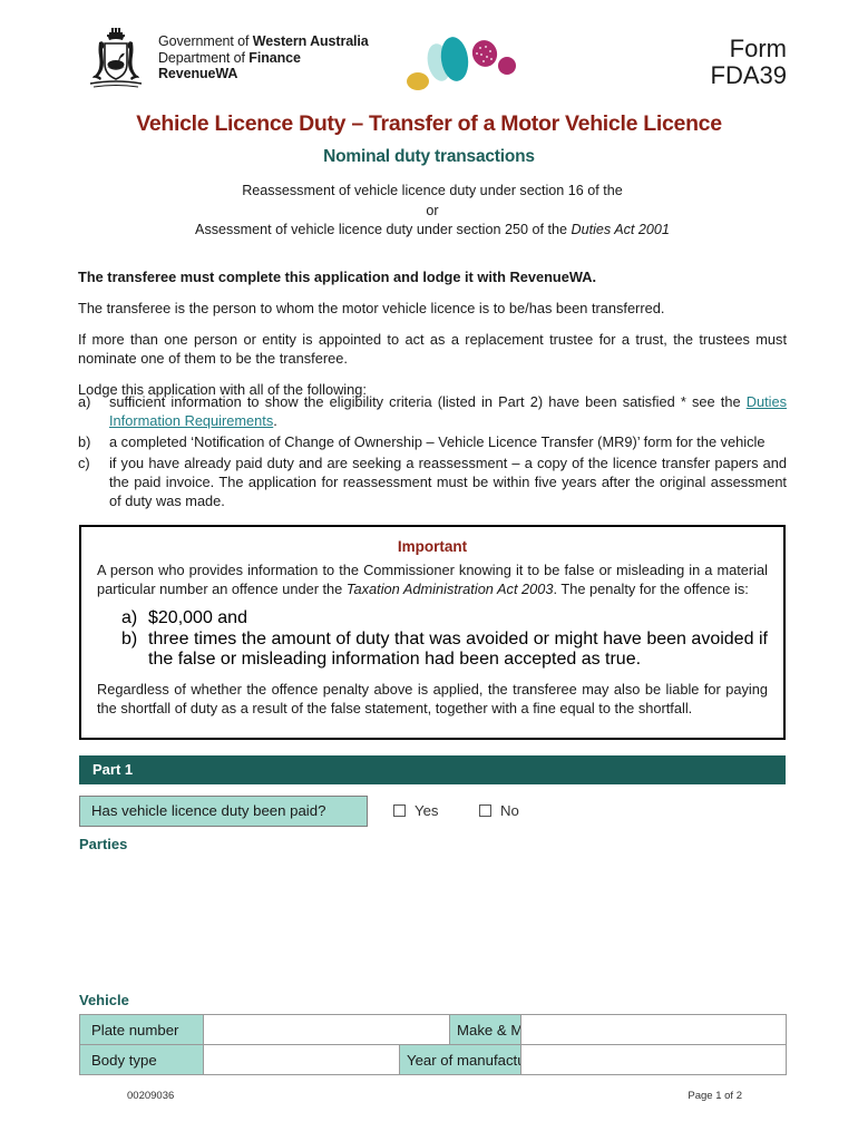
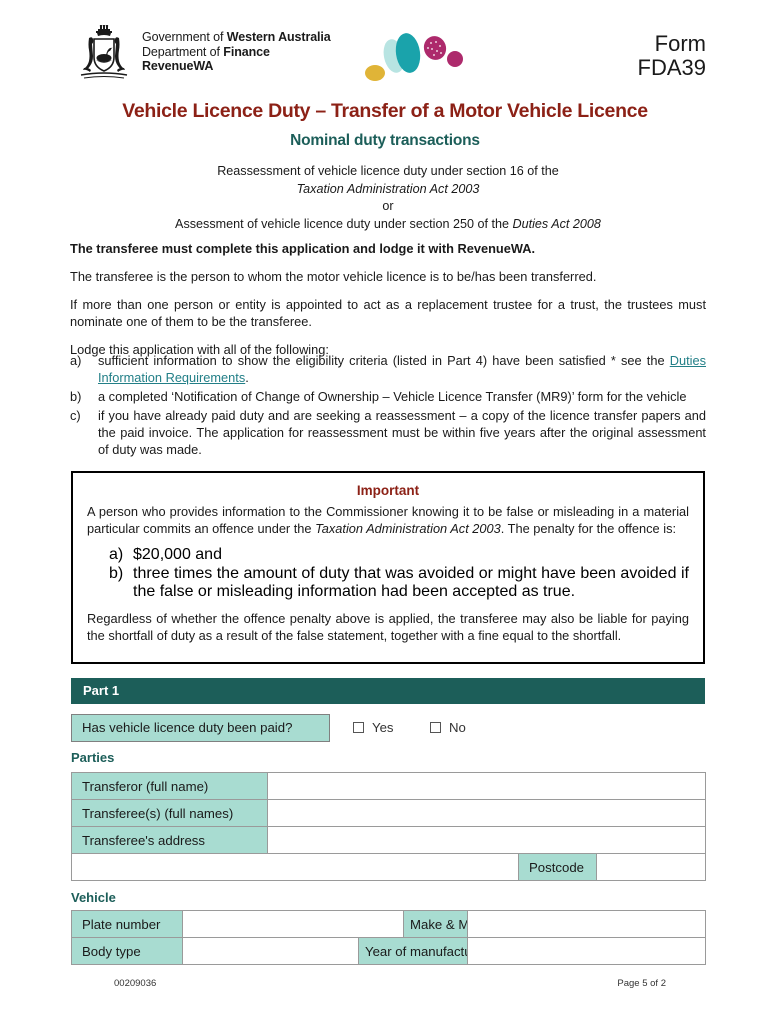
  Government of Western Australia
  Department of Finance
  RevenueWA
  Form
  FDA39
  Vehicle Licence Duty – Transfer of a Motor Vehicle Licence
  Nominal duty transactions
  Reassessment of vehicle licence duty under section 16 of the
+ Taxation Administration Act 2003
  or
- Assessment of vehicle licence duty under section 250 of the Duties Act 2001
+ Assessment of vehicle licence duty under section 250 of the Duties Act 2008
  The transferee must complete this application and lodge it with RevenueWA.
  The transferee is the person to whom the motor vehicle licence is to be/has been transferred.
  If more than one person or entity is appointed to act as a replacement trustee for a trust, the trustees must nominate one of them to be the transferee.
  Lodge this application with all of the following:
  a)
- sufficient information to show the eligibility criteria (listed in Part 2) have been satisfied * see the Duties Information Requirements.
+ sufficient information to show the eligibility criteria (listed in Part 4) have been satisfied * see the Duties Information Requirements.
  b)
  a completed ‘Notification of Change of Ownership – Vehicle Licence Transfer (MR9)’ form for the vehicle
  c)
  if you have already paid duty and are seeking a reassessment – a copy of the licence transfer papers and the paid invoice. The application for reassessment must be within five years after the original assessment of duty was made.
  Important
- A person who provides information to the Commissioner knowing it to be false or misleading in a material particular number an offence under the Taxation Administration Act 2003. The penalty for the offence is:
+ A person who provides information to the Commissioner knowing it to be false or misleading in a material particular commits an offence under the Taxation Administration Act 2003. The penalty for the offence is:
  a)
  $20,000 and
  b)
  three times the amount of duty that was avoided or might have been avoided if the false or misleading information had been accepted as true.
  Regardless of whether the offence penalty above is applied, the transferee may also be liable for paying the shortfall of duty as a result of the false statement, together with a fine equal to the shortfall.
  Part 1
  Has vehicle licence duty been paid?
  Yes
  No
  Parties
+ Transferor (full name)
+ Transferee(s) (full names)
+ Transferee's address
+ 	Postcode
  Vehicle
  Plate number		Make & M
  Body type		Year of manufact
  00209036
- Page 1 of 2
+ Page 5 of 2
